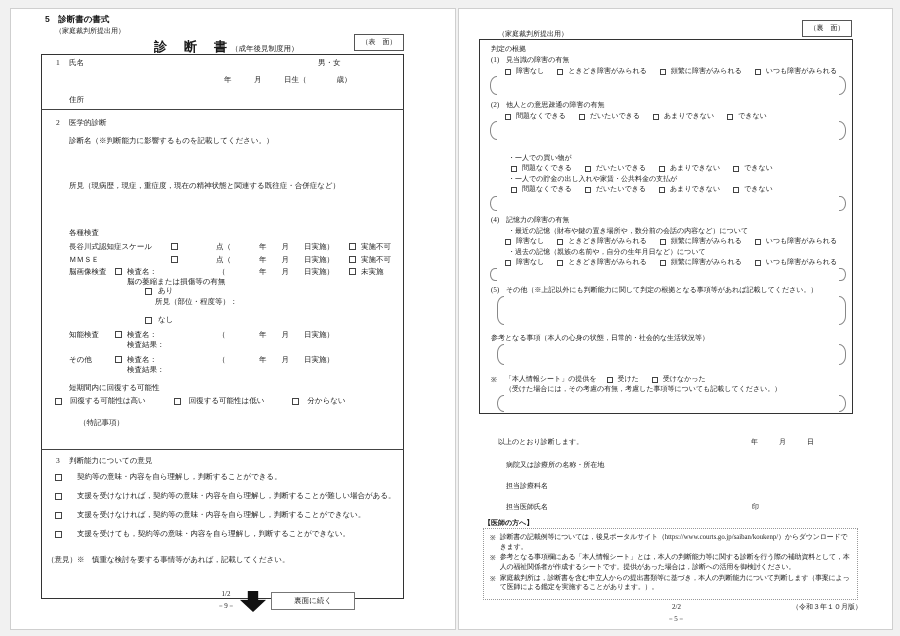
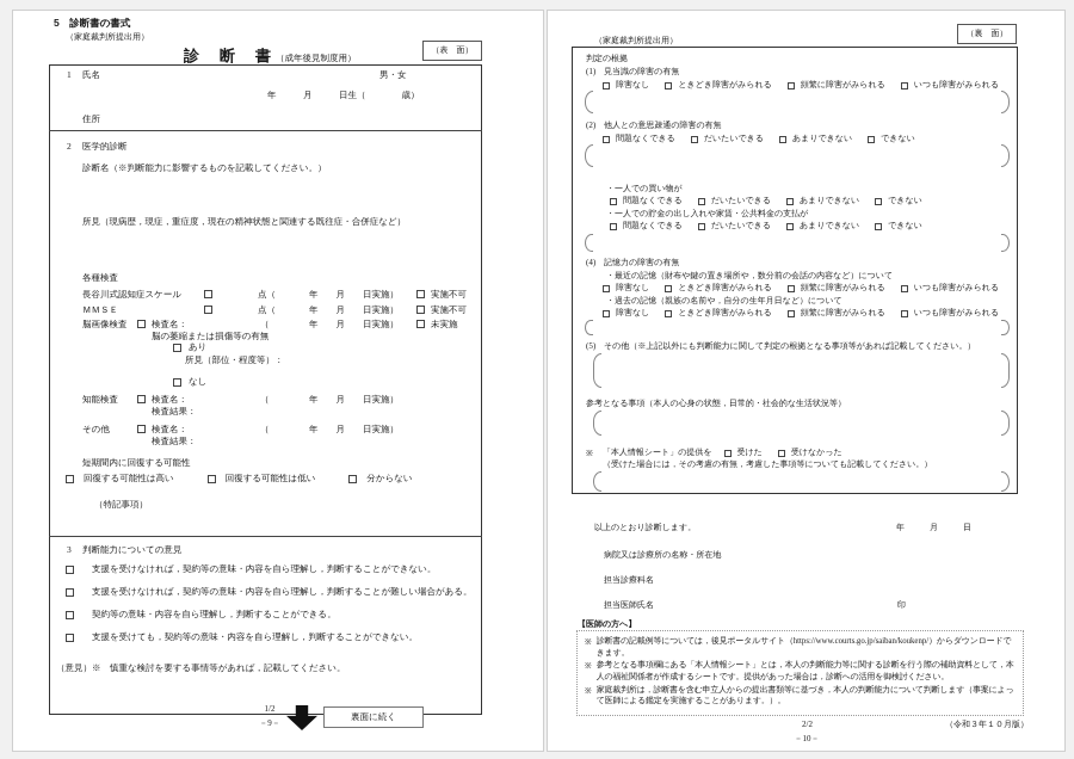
  5 診断書の書式
  （家庭裁判所提出用）
  診 断 書
  （成年後見制度用）
  （表 面）
  1
  氏名
  男・女
  年 月 日生（ 歳）
  住所
  2
  医学的診断
  診断名（※判断能力に影響するものを記載してください。）
  所見（現病歴，現症，重症度，現在の精神状態と関連する既往症・合併症など）
  各種検査
  長谷川式認知症スケール
  点（
  年 月 日実施）
  実施不可
  ＭＭＳＥ
  点（
  年 月 日実施）
  実施不可
  脳画像検査
  検査名：
  （
  年 月 日実施）
  未実施
  脳の萎縮または損傷等の有無
  あり
  所見（部位・程度等）：
  なし
  知能検査
  検査名：
  （
  年 月 日実施）
  検査結果：
  その他
  検査名：
  （
  年 月 日実施）
  検査結果：
  短期間内に回復する可能性
  回復する可能性は高い
  回復する可能性は低い
  分からない
  （特記事項）
  3
  判断能力についての意見
- 契約等の意味・内容を自ら理解し，判断することができる。
+ 支援を受けなければ，契約等の意味・内容を自ら理解し，判断することができない。
  支援を受けなければ，契約等の意味・内容を自ら理解し，判断することが難しい場合がある。
- 支援を受けなければ，契約等の意味・内容を自ら理解し，判断することができない。
+ 契約等の意味・内容を自ら理解し，判断することができる。
  支援を受けても，契約等の意味・内容を自ら理解し，判断することができない。
  （意見）※ 慎重な検討を要する事情等があれば，記載してください。
  1/2
  －9－
  裏面に続く
  （家庭裁判所提出用）
  （裏 面）
  判定の根拠
  (1)
  見当識の障害の有無
  障害なし
  ときどき障害がみられる
  頻繁に障害がみられる
  いつも障害がみられる
  (2)
  他人との意思疎通の障害の有無
  問題なくできる
  だいたいできる
  あまりできない
  できない
  ・一人での買い物が
  問題なくできる
  だいたいできる
  あまりできない
  できない
  ・一人での貯金の出し入れや家賃・公共料金の支払が
  問題なくできる
  だいたいできる
  あまりできない
  できない
  (4)
  記憶力の障害の有無
  ・最近の記憶（財布や鍵の置き場所や，数分前の会話の内容など）について
  障害なし
  ときどき障害がみられる
  頻繁に障害がみられる
  いつも障害がみられる
  ・過去の記憶（親族の名前や，自分の生年月日など）について
  障害なし
  ときどき障害がみられる
  頻繁に障害がみられる
  いつも障害がみられる
  (5)
  その他（※上記以外にも判断能力に関して判定の根拠となる事項等があれば記載してください。）
  参考となる事項（本人の心身の状態，日常的・社会的な生活状況等）
  ※
  「本人情報シート」の提供を
  受けた
  受けなかった
  （受けた場合には，その考慮の有無，考慮した事項等についても記載してください。）
  以上のとおり診断します。
  年 月 日
  病院又は診療所の名称・所在地
  担当診療科名
  担当医師氏名
  印
  【医師の方へ】
  2/2
  （令和３年１０月版）
- －5－
+ －10－
